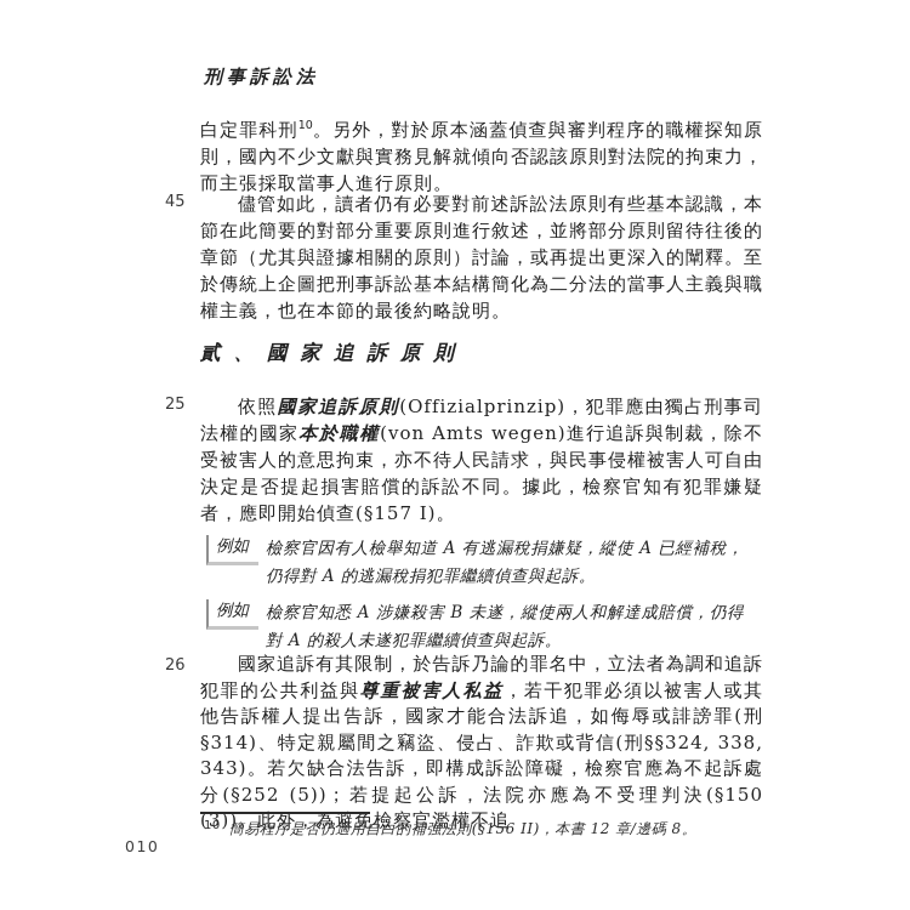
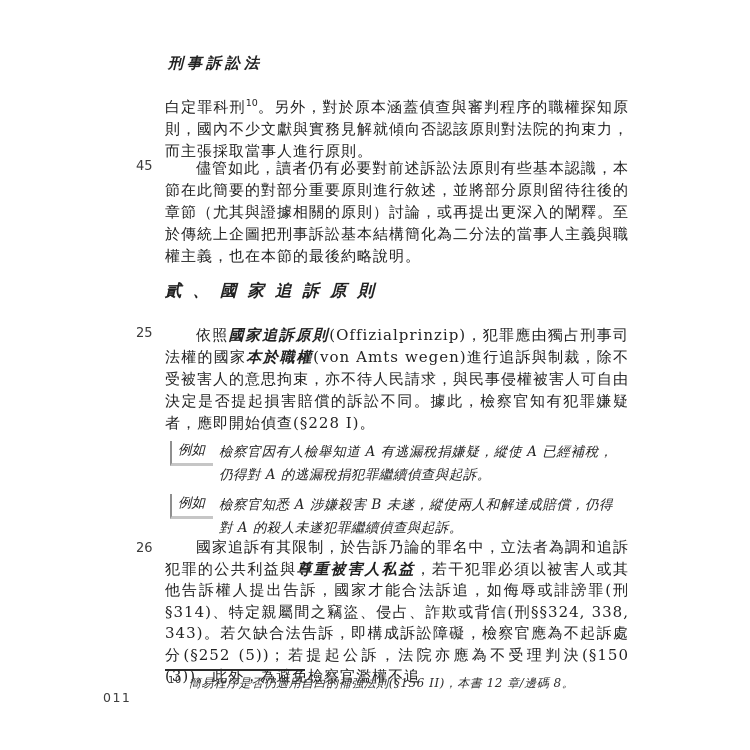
  刑事訴訟法
  白定罪科刑10。另外，對於原本涵蓋偵查與審判程序的職權探知原則，國內不少文獻與實務見解就傾向否認該原則對法院的拘束力，而主張採取當事人進行原則。
  45
  儘管如此，讀者仍有必要對前述訴訟法原則有些基本認識，本節在此簡要的對部分重要原則進行敘述，並將部分原則留待往後的章節（尤其與證據相關的原則）討論，或再提出更深入的闡釋。至於傳統上企圖把刑事訴訟基本結構簡化為二分法的當事人主義與職權主義，也在本節的最後約略說明。
  貳、國家追訴原則
  25
- 依照國家追訴原則(Offizialprinzip)，犯罪應由獨占刑事司法權的國家本於職權(von Amts wegen)進行追訴與制裁，除不受被害人的意思拘束，亦不待人民請求，與民事侵權被害人可自由決定是否提起損害賠償的訴訟不同。據此，檢察官知有犯罪嫌疑者，應即開始偵查(§157 I)。
+ 依照國家追訴原則(Offizialprinzip)，犯罪應由獨占刑事司法權的國家本於職權(von Amts wegen)進行追訴與制裁，除不受被害人的意思拘束，亦不待人民請求，與民事侵權被害人可自由決定是否提起損害賠償的訴訟不同。據此，檢察官知有犯罪嫌疑者，應即開始偵查(§228 I)。
  例如
  檢察官因有人檢舉知道 A 有逃漏稅捐嫌疑，縱使 A 已經補稅，仍得對 A 的逃漏稅捐犯罪繼續偵查與起訴。
  例如
  檢察官知悉 A 涉嫌殺害 B 未遂，縱使兩人和解達成賠償，仍得對 A 的殺人未遂犯罪繼續偵查與起訴。
  26
  國家追訴有其限制，於告訴乃論的罪名中，立法者為調和追訴犯罪的公共利益與尊重被害人私益，若干犯罪必須以被害人或其他告訴權人提出告訴，國家才能合法訴追，如侮辱或誹謗罪(刑§314)、特定親屬間之竊盜、侵占、詐欺或背信(刑§§324, 338, 343)。若欠缺合法告訴，即構成訴訟障礙，檢察官應為不起訴處分(§252 (5))；若提起公訴，法院亦應為不受理判決(§150 (3))。此外，為避免檢察官濫權不追
  10 簡易程序是否仍適用自白的補強法則(§156 II)，本書 12 章/邊碼 8。
- 010
+ 011
